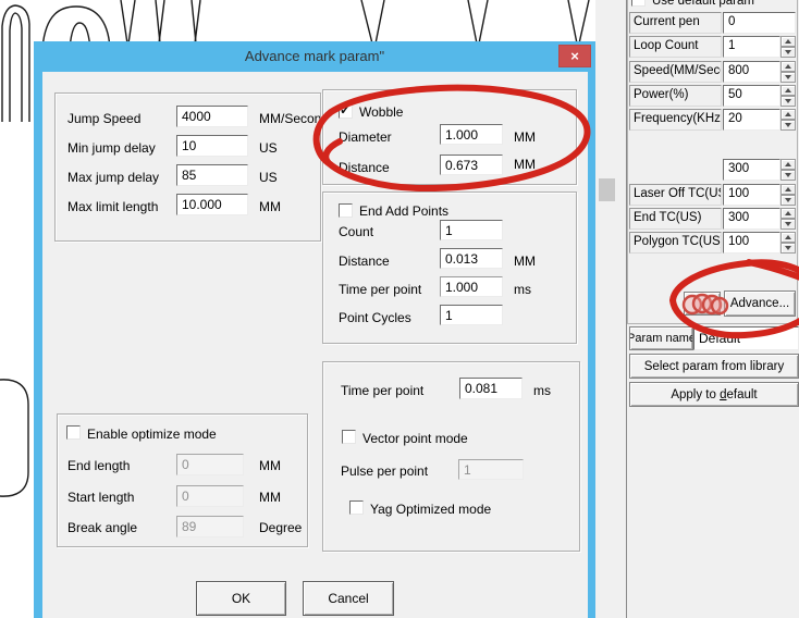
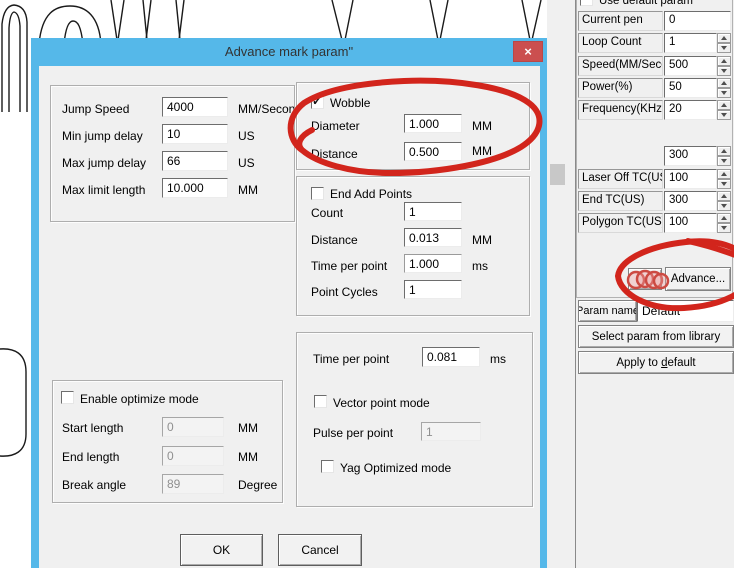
  Use default param
  Current pen
  0
  Loop Count
  1
  Speed(MM/Sec
- 800
+ 500
  Power(%)
  50
  Frequency(KHz
  20
  300
  Laser Off TC(U
  100
  End TC(US)
  300
  Polygon TC(US
  100
  Advance...
  Param name
  Defau
  Select param from library
  Apply to
  d
  efault
  Advance mark param"
  ×
  Jump Speed
  4000
  MM/Secon
  Min jump delay
  10
  US
  Max jump delay
- 85
+ 66
  US
  Max limit length
  10.000
  MM
  ✓
  Wobble
  Diameter
  1.000
  MM
  Distance
- 0.673
+ 0.500
  MM
  End Add Points
  Count
  1
  Distance
  0.013
  MM
  Time per point
  1.000
  ms
  Point Cycles
  1
  Time per point
  0.081
  ms
  Vector point mode
  Pulse per point
  1
  Yag Optimized mode
  Enable optimize mode
- End length
+ Start length
  0
  MM
- Start length
+ End length
  0
  MM
  Break angle
  89
  Degree
  OK
  Cancel
